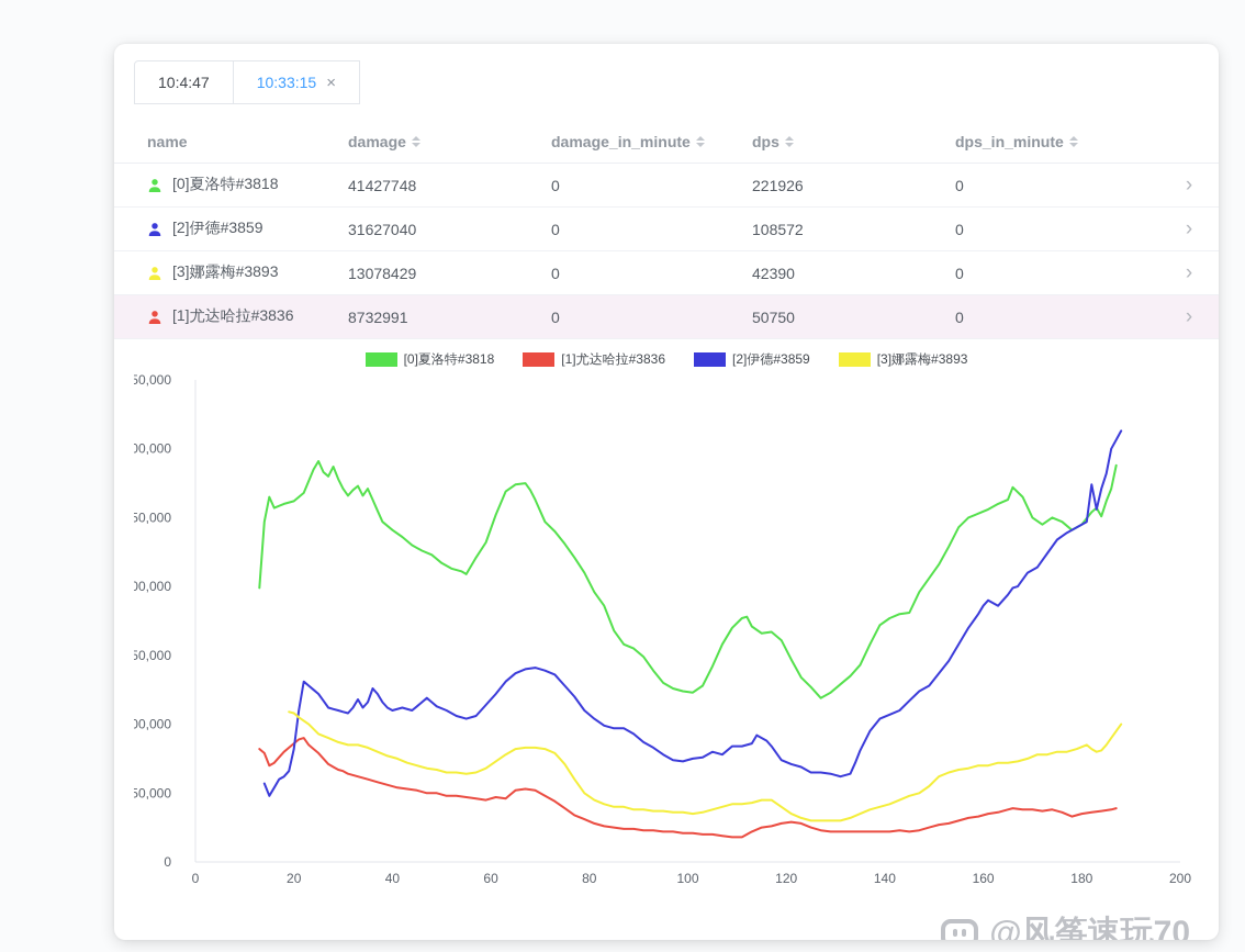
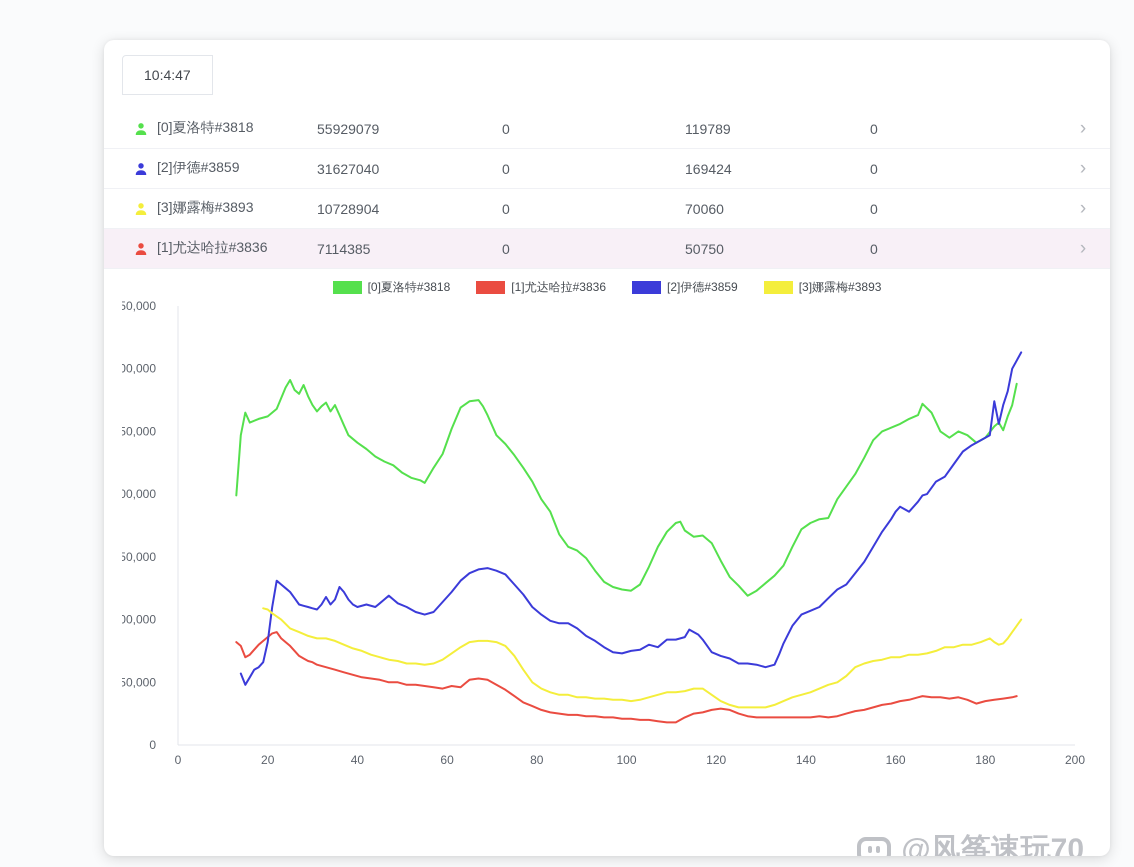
  10:4:47
- 10:33:15
- ×
- name
- damage
- damage_in_minute
- dps
- dps_in_minute
  [0]夏洛特#3818
- 41427748
+ 55929079
  0
- 221926
+ 119789
  0
  ›
  [2]伊德#3859
  31627040
  0
- 108572
+ 169424
  0
  ›
  [3]娜露梅#3893
- 13078429
+ 10728904
  0
- 42390
+ 70060
  0
  ›
  [1]尤达哈拉#3836
- 8732991
+ 7114385
  0
  50750
  0
  ›
  [0]夏洛特#3818
  [1]尤达哈拉#3836
  [2]伊德#3859
  [3]娜露梅#3893
  0
  50,000
  00,000
  50,000
  00,000
  50,000
  00,000
  50,000
  0
  20
  40
  60
  80
  100
  120
  140
  160
  180
  200
  @风筝速玩70
